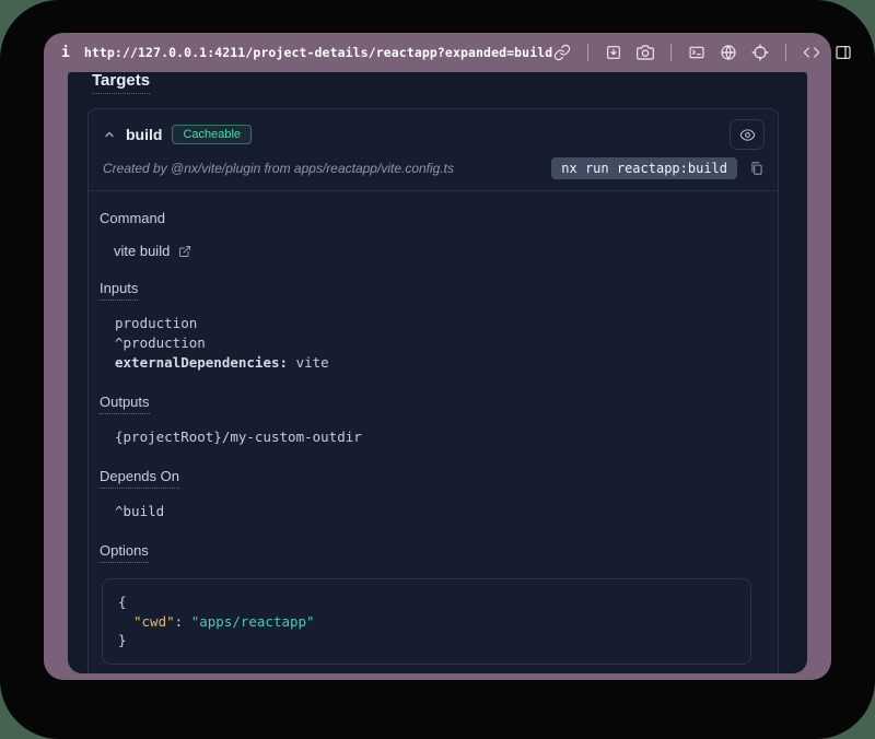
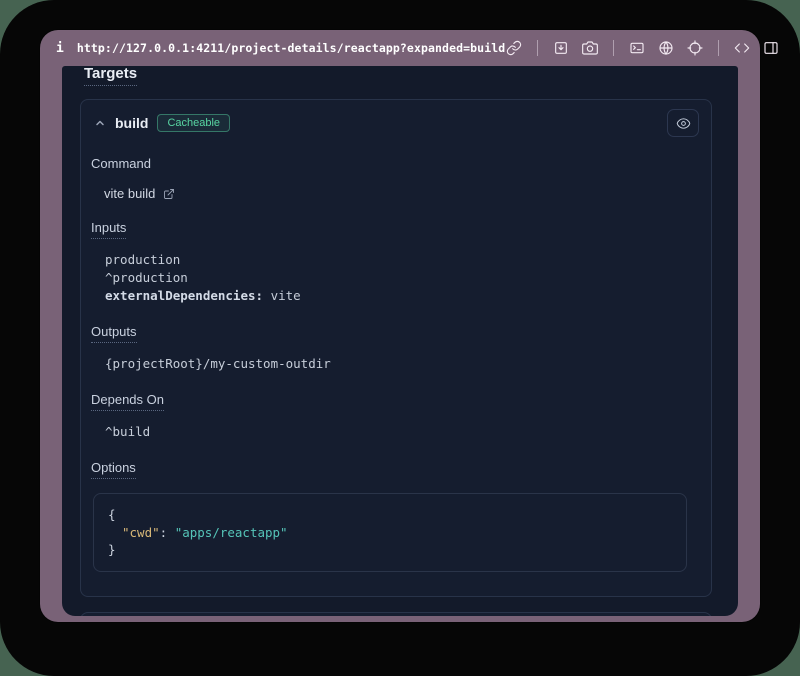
  i
  http://127.0.0.1:4211/project-details/reactapp?expanded=build
  Targets
  build
  Cacheable
- Created by @nx/vite/plugin from apps/reactapp/vite.config.ts
- nx run reactapp:build
  Command
  vite build
  Inputs
  production
  ^production
  externalDependencies: vite
  Outputs
  {projectRoot}/my-custom-outdir
  Depends On
  ^build
  Options
  {
  "cwd": "apps/reactapp"
  }
